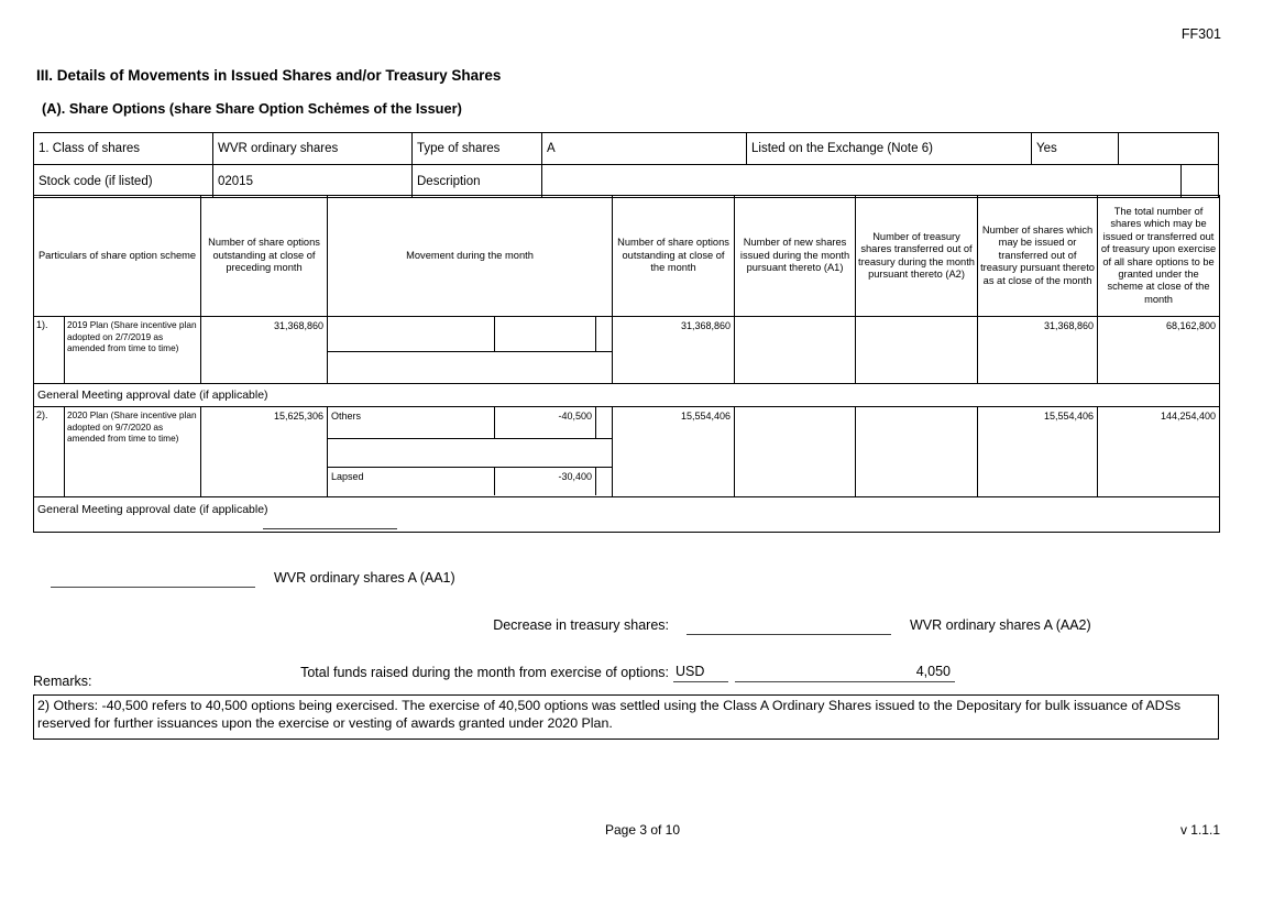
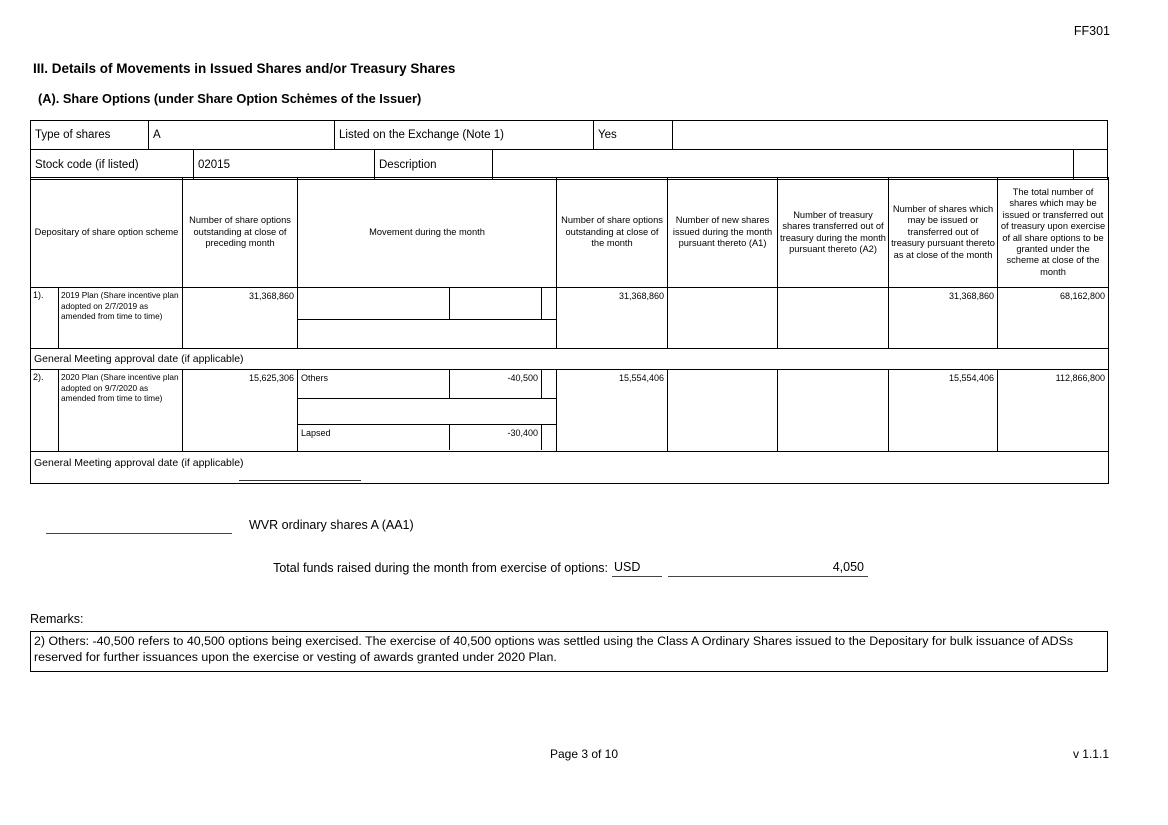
  FF301
  III. Details of Movements in Issued Shares and/or Treasury Shares
- (A). Share Options (share Share Option Schėmes of the Issuer)
+ (A). Share Options (under Share Option Schėmes of the Issuer)
- 1. Class of shares
- WVR ordinary shares
  Type of shares
  A
- Listed on the Exchange (Note 6)
+ Listed on the Exchange (Note 1)
  Yes
  Stock code (if listed)
  02015
  Description
- Particulars of share option scheme	Number of share options outstanding at close of preceding month	Movement during the month	Number of share options outstanding at close of the month	Number of new shares issued during the month pursuant thereto (A1)	Number of treasury shares transferred out of treasury during the month pursuant thereto (A2)	Number of shares which may be issued or transferred out of treasury pursuant thereto as at close of the month	The total number of shares which may be issued or transferred out of treasury upon exercise of all share options to be granted under the scheme at close of the month
+ Depositary of share option scheme	Number of share options outstanding at close of preceding month	Movement during the month	Number of share options outstanding at close of the month	Number of new shares issued during the month pursuant thereto (A1)	Number of treasury shares transferred out of treasury during the month pursuant thereto (A2)	Number of shares which may be issued or transferred out of treasury pursuant thereto as at close of the month	The total number of shares which may be issued or transferred out of treasury upon exercise of all share options to be granted under the scheme at close of the month
  1).	2019 Plan (Share incentive plan adopted on 2/7/2019 as amended from time to time)	31,368,860		31,368,860			31,368,860	68,162,800
  General Meeting approval date (if applicable)
- 2).	2020 Plan (Share incentive plan adopted on 9/7/2020 as amended from time to time)	15,625,306	Others -40,500 Lapsed -30,400	15,554,406			15,554,406	144,254,400
+ 2).	2020 Plan (Share incentive plan adopted on 9/7/2020 as amended from time to time)	15,625,306	Others -40,500 Lapsed -30,400	15,554,406			15,554,406	112,866,800
  General Meeting approval date (if applicable)
  WVR ordinary shares A (AA1)
- Decrease in treasury shares:
- WVR ordinary shares A (AA2)
  Total funds raised during the month from exercise of options:
  USD
  4,050
  Remarks:
  2) Others: -40,500 refers to 40,500 options being exercised. The exercise of 40,500 options was settled using the Class A Ordinary Shares issued to the Depositary for bulk issuance of ADSs reserved for further issuances upon the exercise or vesting of awards granted under 2020 Plan.
  Page 3 of 10
  v 1.1.1
